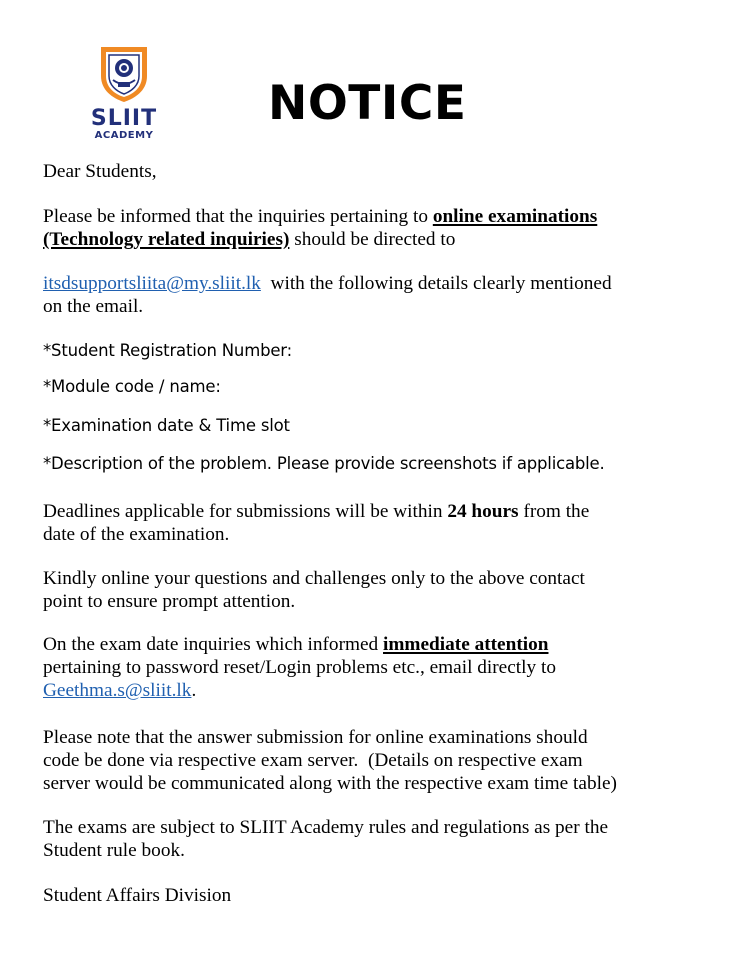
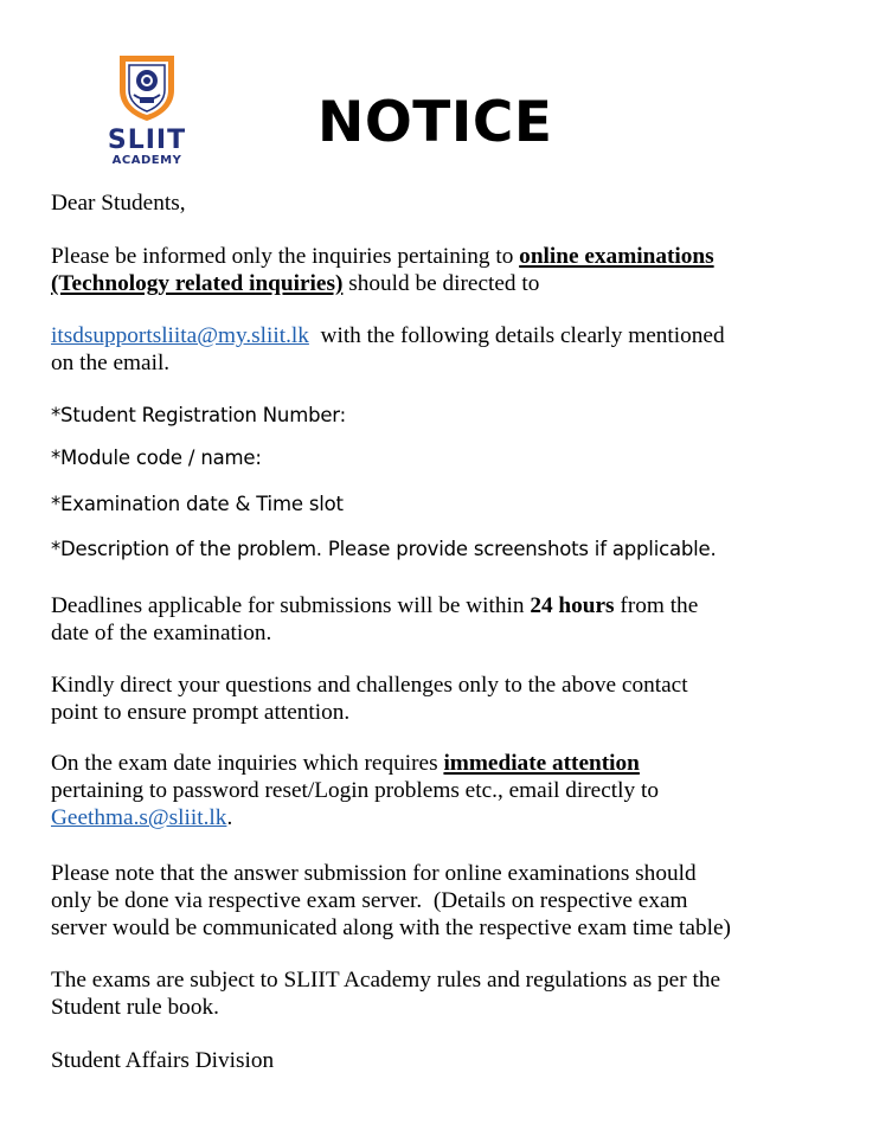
  SLIIT
  ACADEMY
  NOTICE
  Dear Students,
- Please be informed that the inquiries pertaining to online examinations
+ Please be informed only the inquiries pertaining to online examinations
  (Technology related inquiries) should be directed to
  itsdsupportsliita@my.sliit.lk with the following details clearly mentioned
  on the email.
  *Student Registration Number:
  *Module code / name:
  *Examination date & Time slot
  *Description of the problem. Please provide screenshots if applicable.
  Deadlines applicable for submissions will be within 24 hours from the
  date of the examination.
- Kindly online your questions and challenges only to the above contact
+ Kindly direct your questions and challenges only to the above contact
  point to ensure prompt attention.
- On the exam date inquiries which informed immediate attention
+ On the exam date inquiries which requires immediate attention
  pertaining to password reset/Login problems etc., email directly to
  Geethma.s@sliit.lk.
  Please note that the answer submission for online examinations should
- code be done via respective exam server. (Details on respective exam
+ only be done via respective exam server. (Details on respective exam
  server would be communicated along with the respective exam time table)
  The exams are subject to SLIIT Academy rules and regulations as per the
  Student rule book.
  Student Affairs Division
